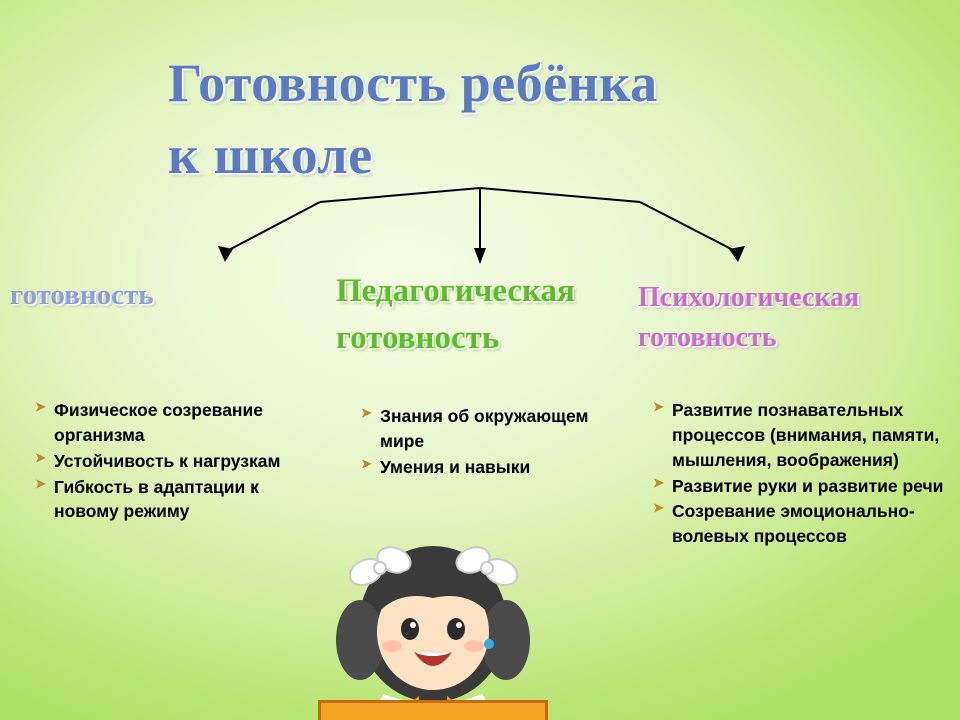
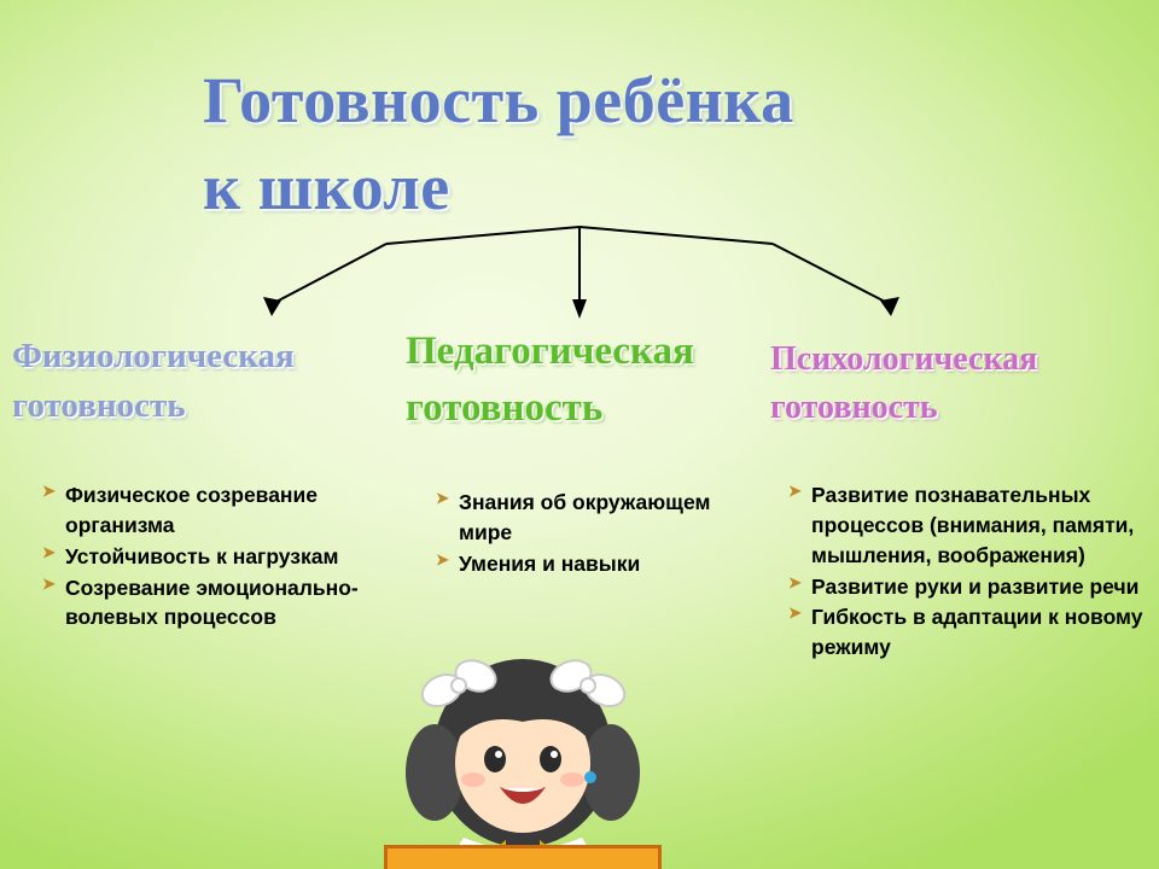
  Готовность ребёнка
  к школе
+ Физиологическая
  готовность
  ➤
  Физическое созревание организма
  ➤
  Устойчивость к нагрузкам
  ➤
- Гибкость в адаптации к новому режиму
+ Созревание эмоционально-волевых процессов
  Педагогическая
  готовность
  ➤
  Знания об окружающем мире
  ➤
  Умения и навыки
  Психологическая
  готовность
  ➤
  Развитие познавательных процессов (внимания, памяти, мышления, воображения)
  ➤
  Развитие руки и развитие речи
  ➤
- Созревание эмоционально-волевых процессов
+ Гибкость в адаптации к новому режиму
